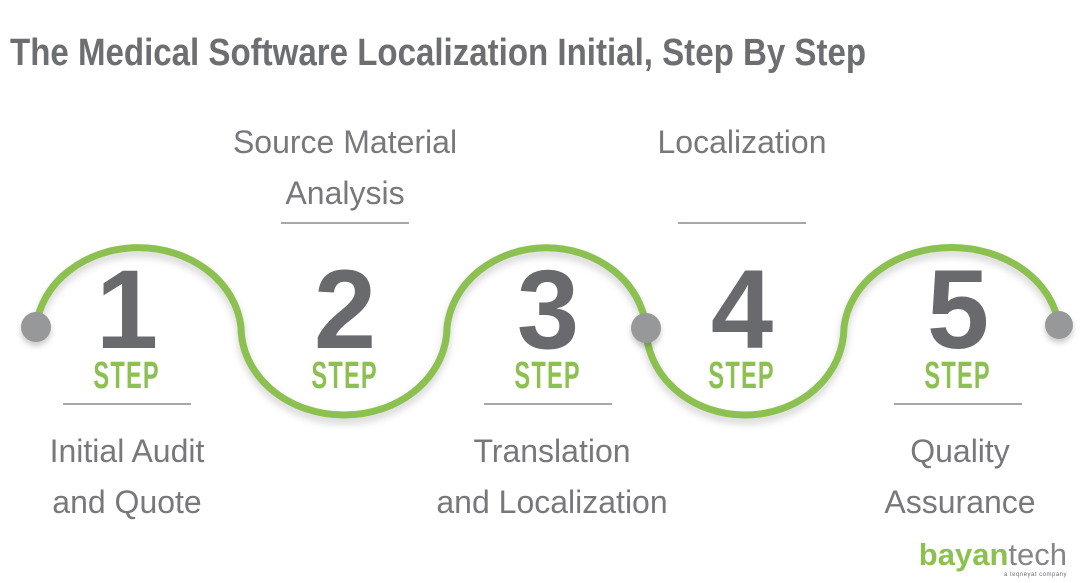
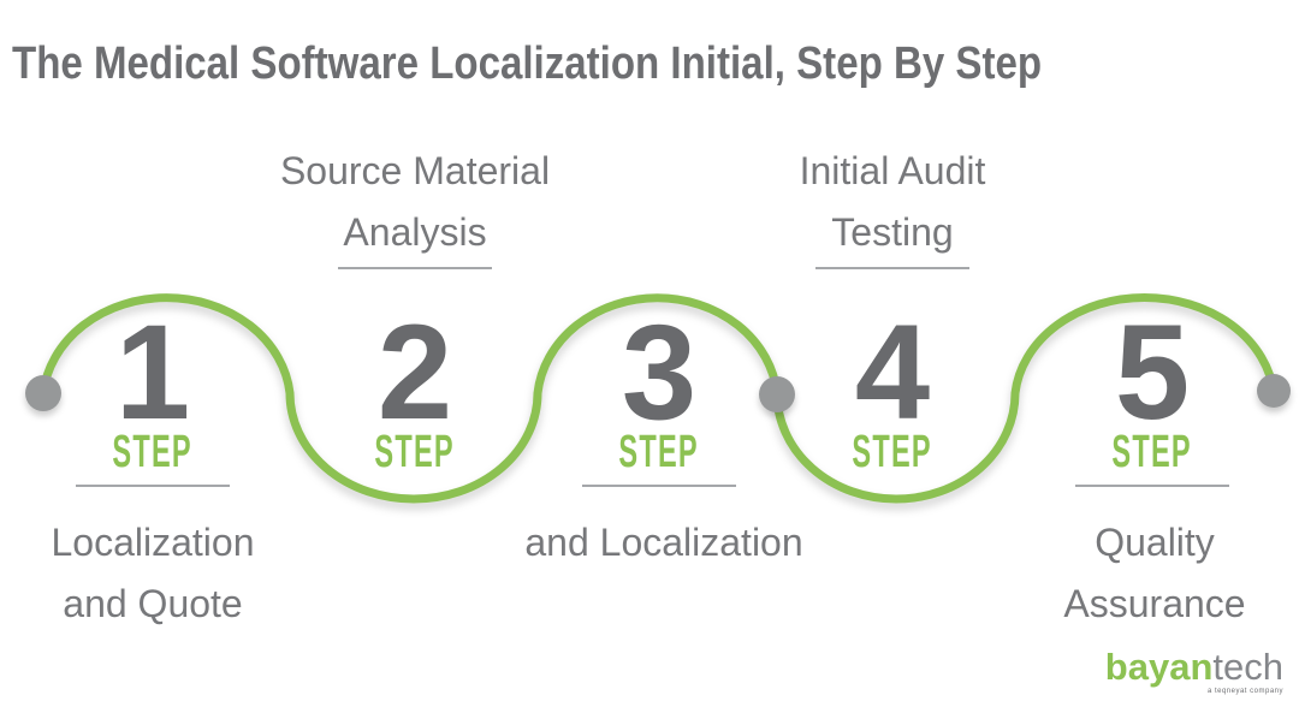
  The Medical Software Localization Initial, Step By Step
  1
  STEP
- Initial Audit
+ Localization
  and Quote
  2
  STEP
  Source Material
  Analysis
  3
  STEP
- Translation
  and Localization
  4
  STEP
- Localization
+ Initial Audit
+ Testing
  5
  STEP
  Quality
  Assurance
  bayantech
